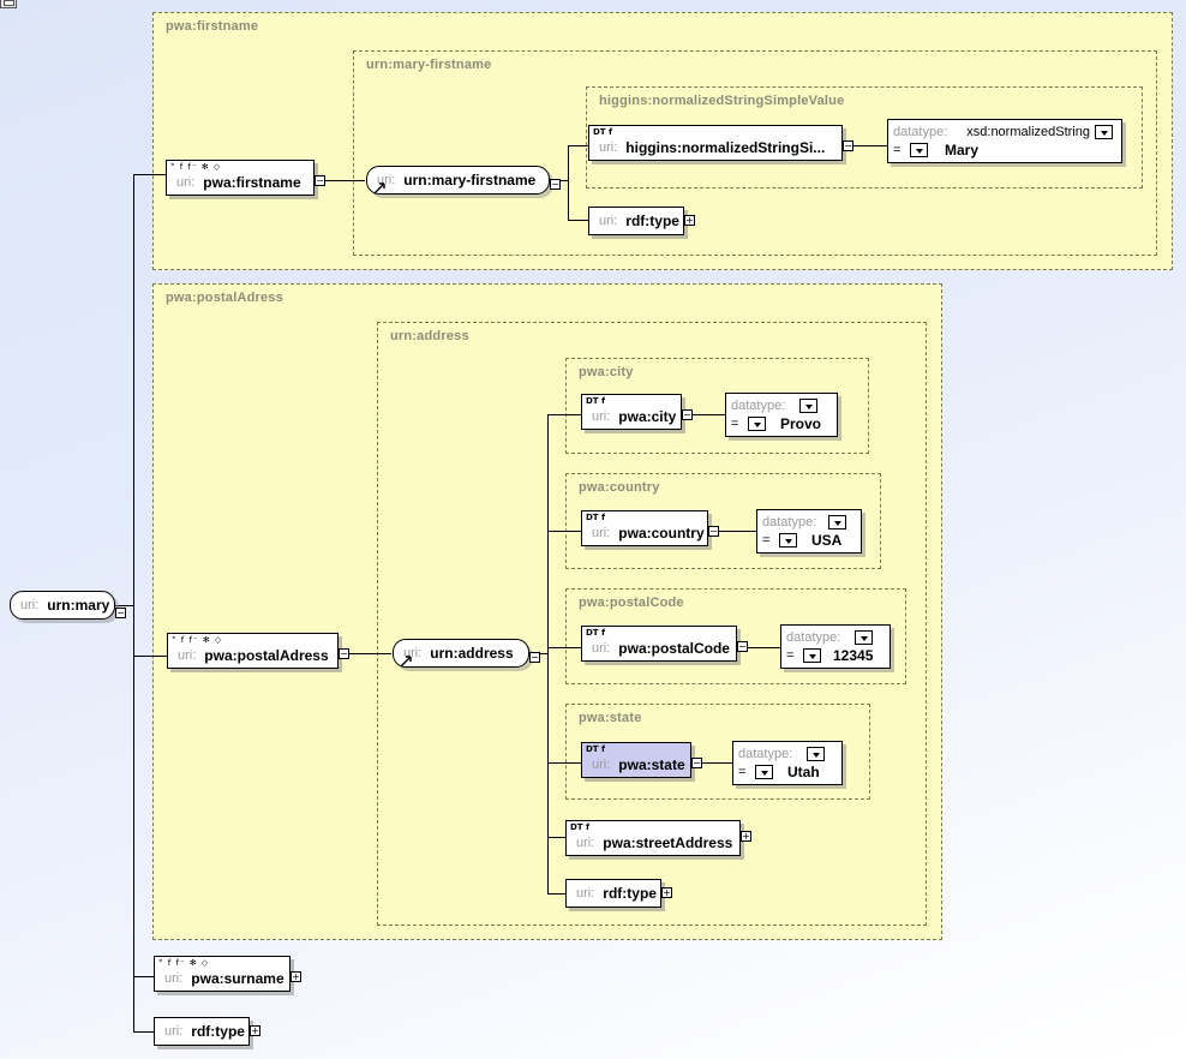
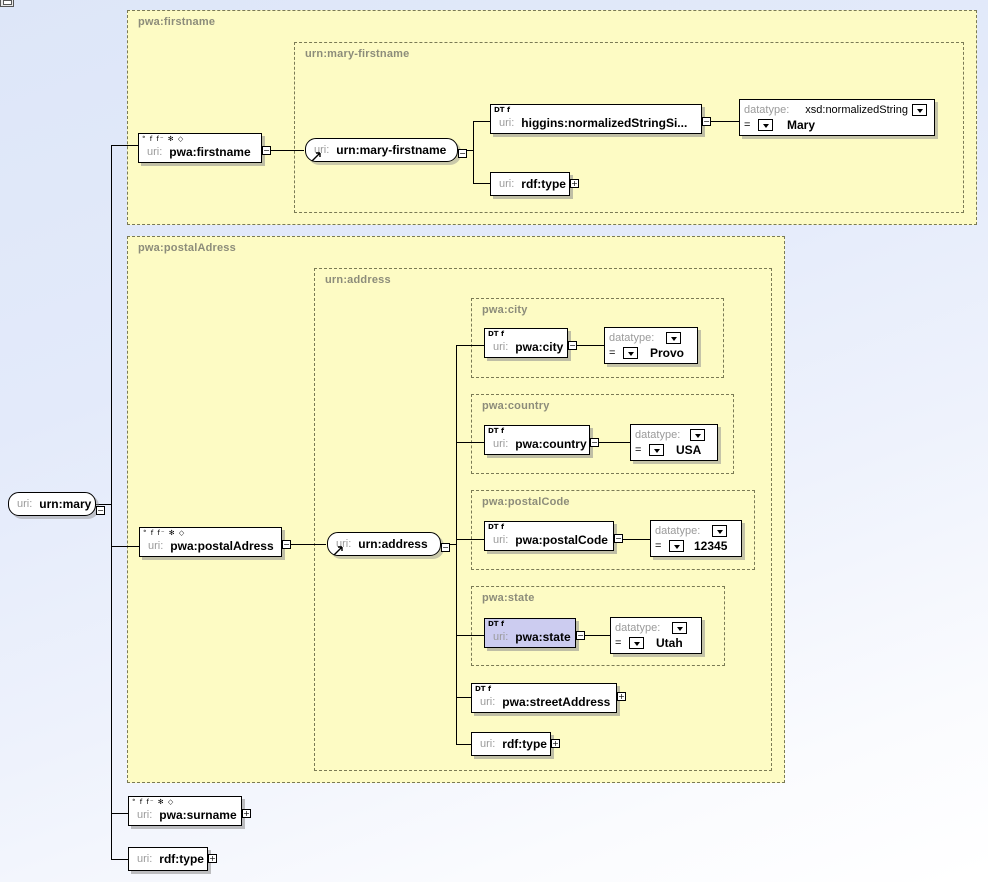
  pwa:firstname
  urn:mary-firstname
- higgins:normalizedStringSimpleValue
  pwa:postalAdress
  urn:address
  pwa:city
  pwa:country
  pwa:postalCode
  pwa:state
  uri:
  urn:mary
  −
  ° f f⁻ ✻ ◇
  uri:
  pwa:firstname
  −
  uri:
  urn:mary-firstname
  −
  DT f
  uri:
  higgins:normalizedStringSi...
  −
  datatype:
  xsd:normalizedString
  =
  Mary
  uri:
  rdf:type
  +
  ° f f⁻ ✻ ◇
  uri:
  pwa:postalAdress
  −
  uri:
  urn:address
  −
  DT f
  uri:
  pwa:city
  −
  datatype:
  =
  Provo
  DT f
  uri:
  pwa:country
  −
  datatype:
  =
  USA
  DT f
  uri:
  pwa:postalCode
  −
  datatype:
  =
  12345
  DT f
  uri:
  pwa:state
  −
  datatype:
  =
  Utah
  DT f
  uri:
  pwa:streetAddress
  +
  uri:
  rdf:type
  +
  ° f f⁻ ✻ ◇
  uri:
  pwa:surname
  +
  uri:
  rdf:type
  +
